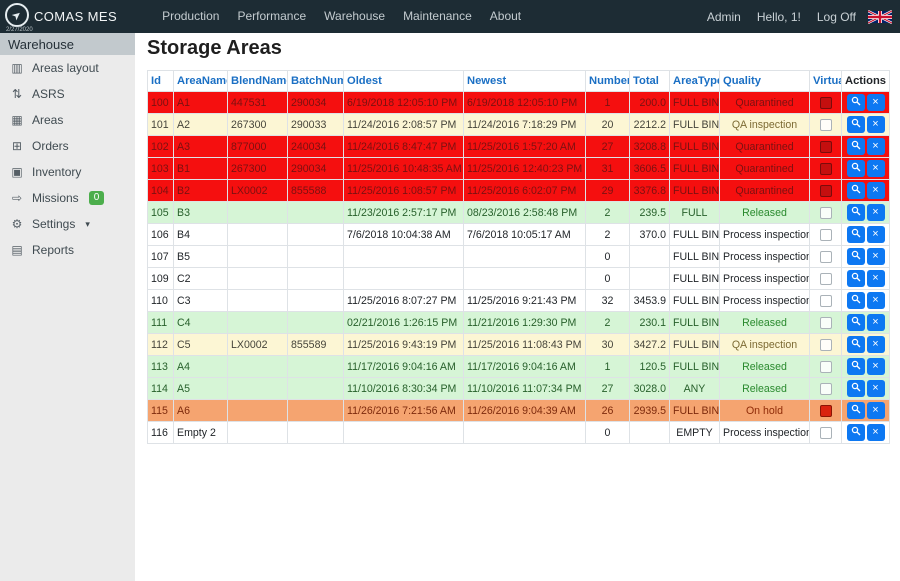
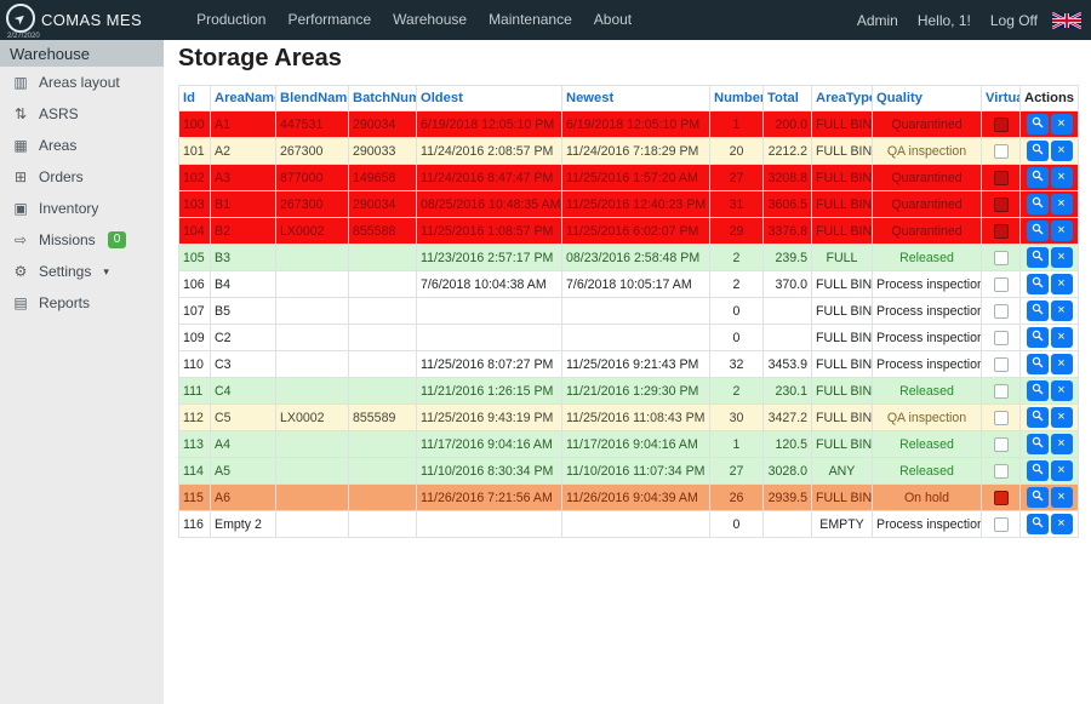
  COMAS MES
  Production
  Performance
  Warehouse
  Maintenance
  About
  Admin
  Hello, 1!
  Log Off
  Warehouse
  ▥
  Areas layout
  ⇅
  ASRS
  ▦
  Areas
  ⊞
  Orders
  ▣
  Inventory
  ⇨
  Missions
  0
  ⚙
  Settings
  ▾
  ▤
  Reports
  Storage Areas
  Id	AreaNam	BlendNam	BatchNum	Oldest	Newest	Numbe	Total	AreaTyp	Quality	Virtu	Actions
  100	A1	447531	290034	6/19/2018 12:05:10 PM	6/19/2018 12:05:10 PM	1	200.0	FULL BIN	Quarantined		×
  101	A2	267300	290033	11/24/2016 2:08:57 PM	11/24/2016 7:18:29 PM	20	2212.2	FULL BIN	QA inspection		×
- 102	A3	877000	240034	11/24/2016 8:47:47 PM	11/25/2016 1:57:20 AM	27	3208.8	FULL BIN	Quarantined		×
+ 102	A3	877000	149658	11/24/2016 8:47:47 PM	11/25/2016 1:57:20 AM	27	3208.8	FULL BIN	Quarantined		×
- 103	B1	267300	290034	11/25/2016 10:48:35 AM	11/25/2016 12:40:23 PM	31	3606.5	FULL BIN	Quarantined		×
+ 103	B1	267300	290034	08/25/2016 10:48:35 AM	11/25/2016 12:40:23 PM	31	3606.5	FULL BIN	Quarantined		×
  104	B2	LX0002	855588	11/25/2016 1:08:57 PM	11/25/2016 6:02:07 PM	29	3376.8	FULL BIN	Quarantined		×
  105	B3			11/23/2016 2:57:17 PM	08/23/2016 2:58:48 PM	2	239.5	FULL	Released		×
  106	B4			7/6/2018 10:04:38 AM	7/6/2018 10:05:17 AM	2	370.0	FULL BIN	Process inspection		×
  107	B5					0		FULL BIN	Process inspection		×
  109	C2					0		FULL BIN	Process inspection		×
  110	C3			11/25/2016 8:07:27 PM	11/25/2016 9:21:43 PM	32	3453.9	FULL BIN	Process inspection		×
- 111	C4			02/21/2016 1:26:15 PM	11/21/2016 1:29:30 PM	2	230.1	FULL BIN	Released		×
+ 111	C4			11/21/2016 1:26:15 PM	11/21/2016 1:29:30 PM	2	230.1	FULL BIN	Released		×
  112	C5	LX0002	855589	11/25/2016 9:43:19 PM	11/25/2016 11:08:43 PM	30	3427.2	FULL BIN	QA inspection		×
  113	A4			11/17/2016 9:04:16 AM	11/17/2016 9:04:16 AM	1	120.5	FULL BIN	Released		×
  114	A5			11/10/2016 8:30:34 PM	11/10/2016 11:07:34 PM	27	3028.0	ANY	Released		×
  115	A6			11/26/2016 7:21:56 AM	11/26/2016 9:04:39 AM	26	2939.5	FULL BIN	On hold		×
  116	Empty 2					0		EMPTY	Process inspection		×
